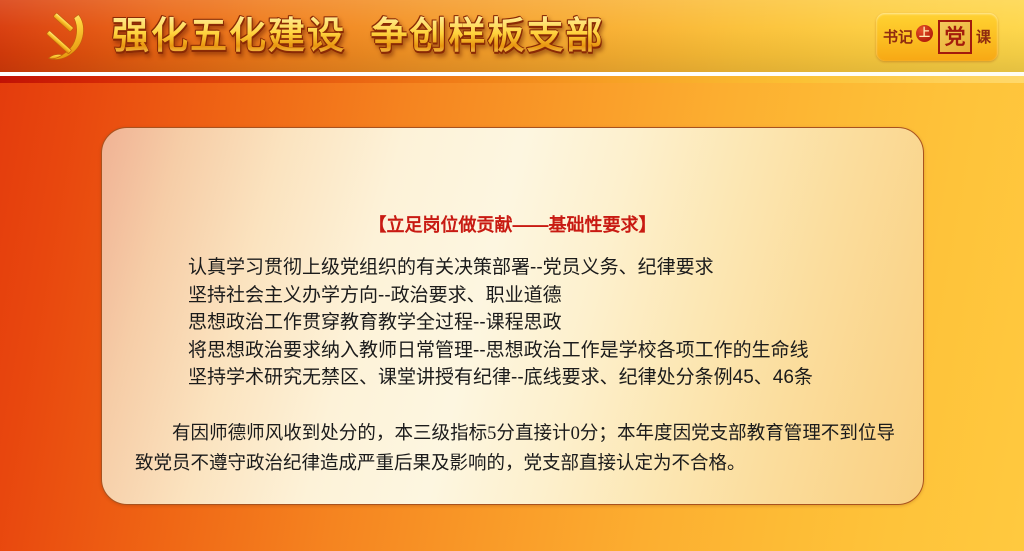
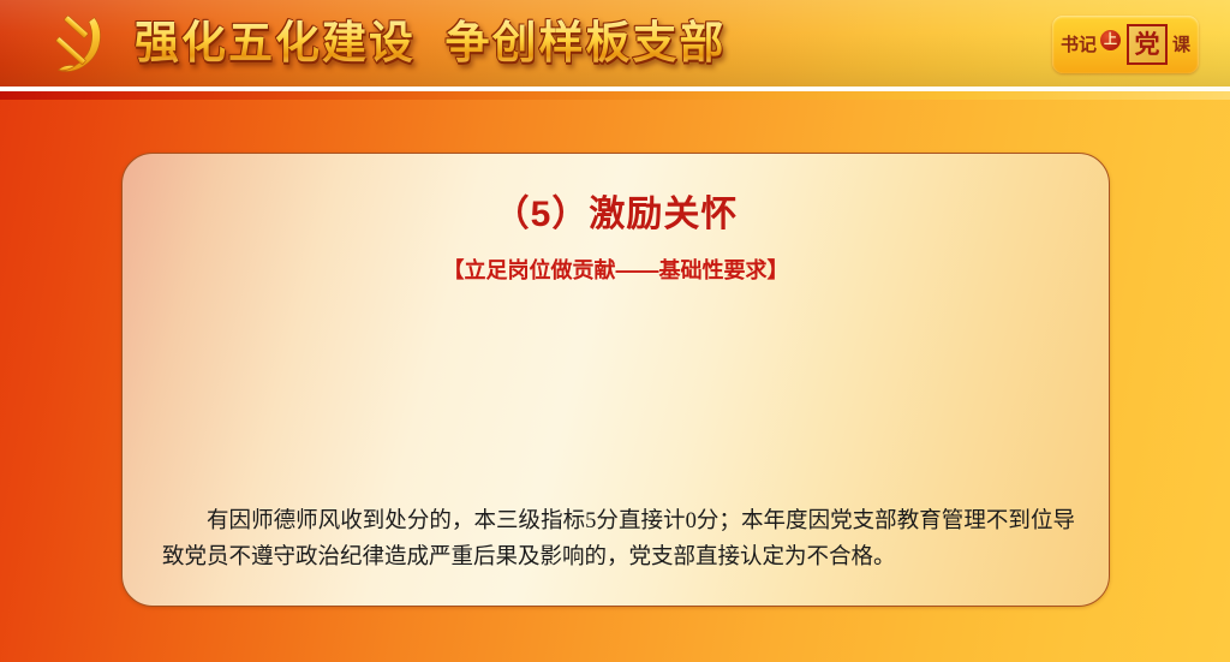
  强化五化建设 争创样板支部
  书记
  上
  党
  课
+ （5）激励关怀
  【立足岗位做贡献——基础性要求】
- 认真学习贯彻上级党组织的有关决策部署--党员义务、纪律要求
- 坚持社会主义办学方向--政治要求、职业道德
- 思想政治工作贯穿教育教学全过程--课程思政
- 将思想政治要求纳入教师日常管理--思想政治工作是学校各项工作的生命线
- 坚持学术研究无禁区、课堂讲授有纪律--底线要求、纪律处分条例45、46条
  有因师德师风收到处分的，本三级指标5分直接计0分；本年度因党支部教育管理不到位导致党员不遵守政治纪律造成严重后果及影响的，党支部直接认定为不合格。
